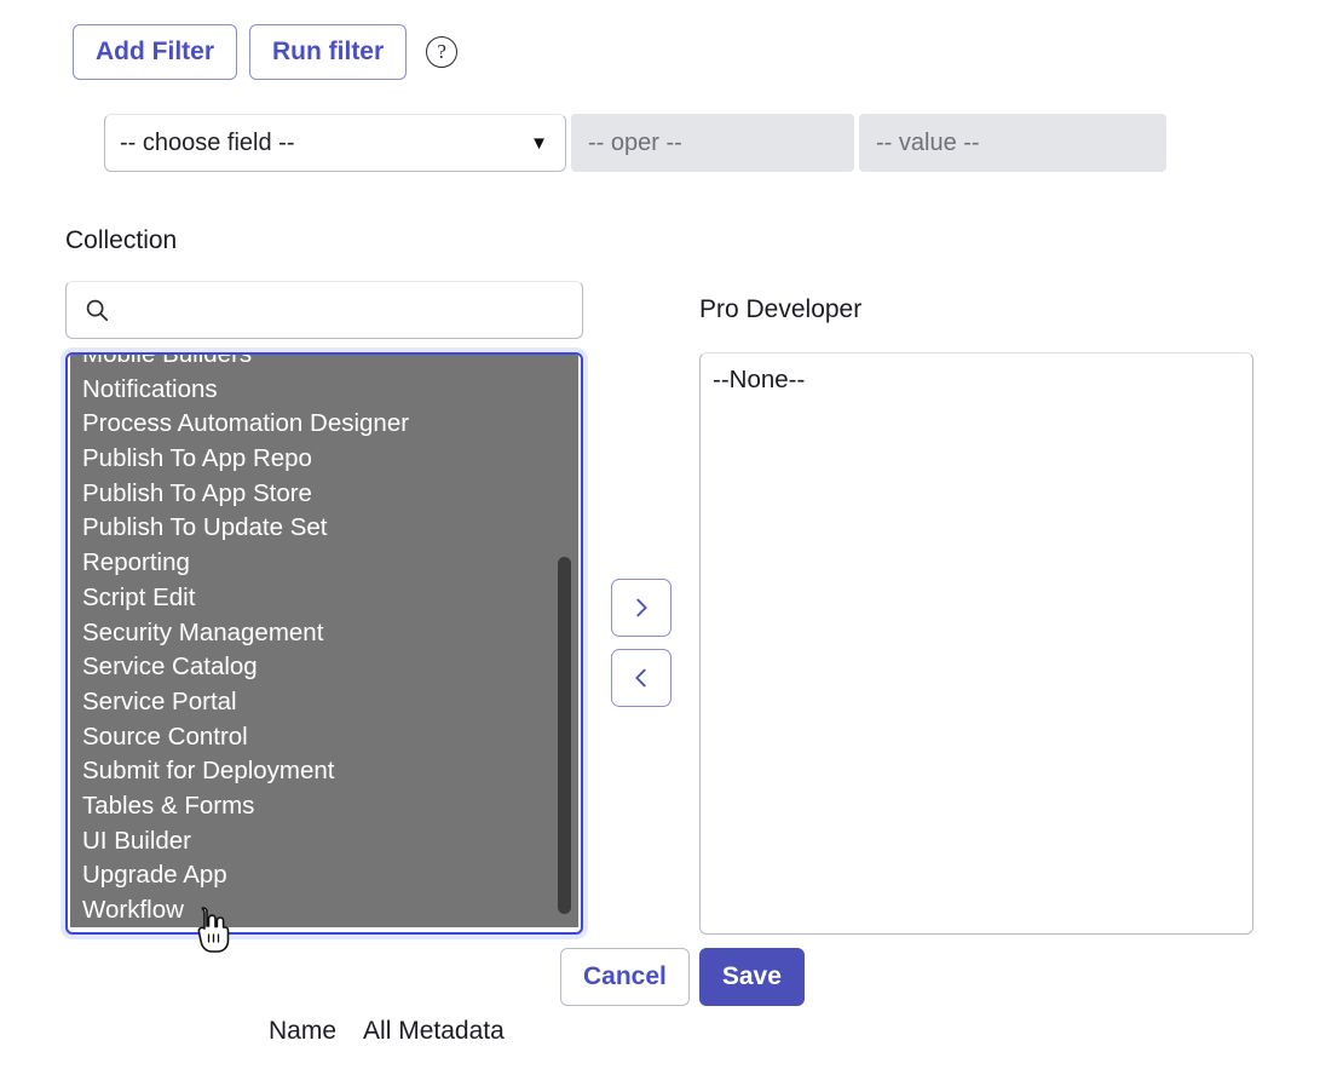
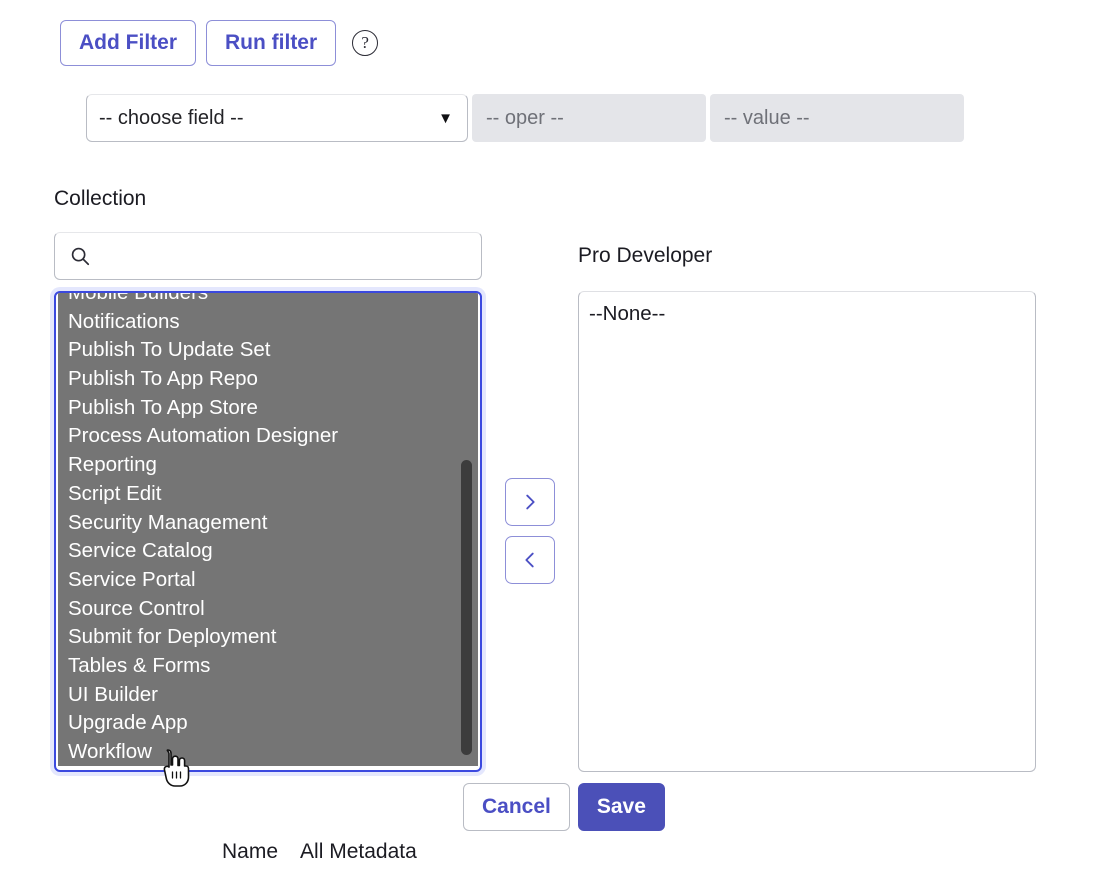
  Add Filter
  Run filter
  ?
  -- choose field --
  ▼
  -- oper --
  -- value --
  Collection
  Pro Developer
  Mobile Builders
  Notifications
- Process Automation Designer
+ Publish To Update Set
  Publish To App Repo
  Publish To App Store
- Publish To Update Set
+ Process Automation Designer
  Reporting
  Script Edit
  Security Management
  Service Catalog
  Service Portal
  Source Control
  Submit for Deployment
  Tables & Forms
  UI Builder
  Upgrade App
  Workflow
  --None--
  Cancel
  Save
  Name
  All Metadata
